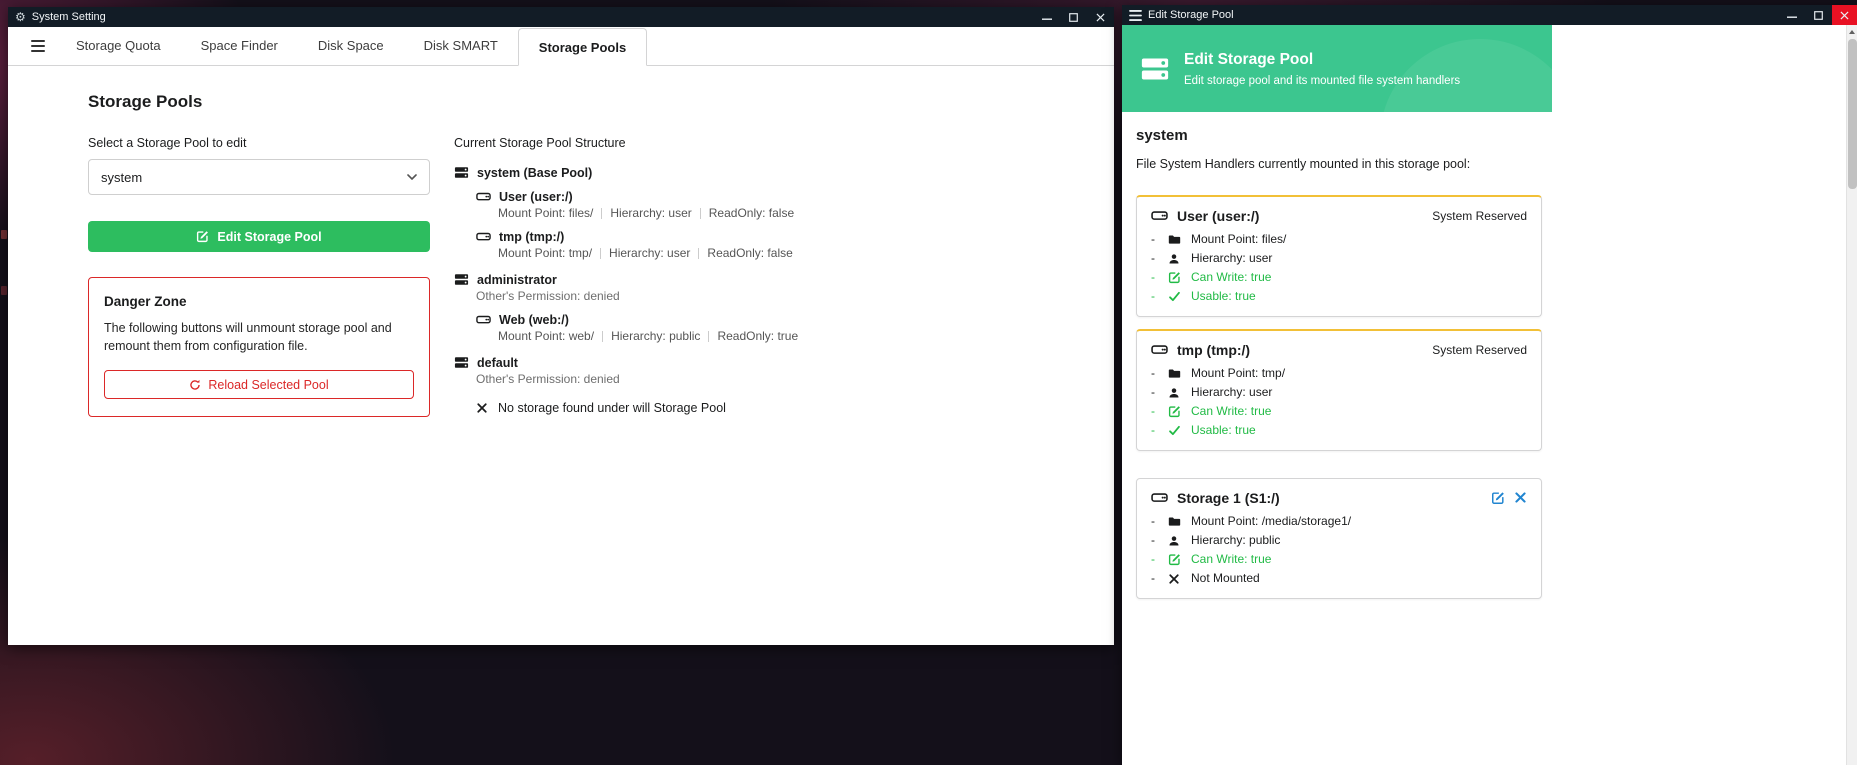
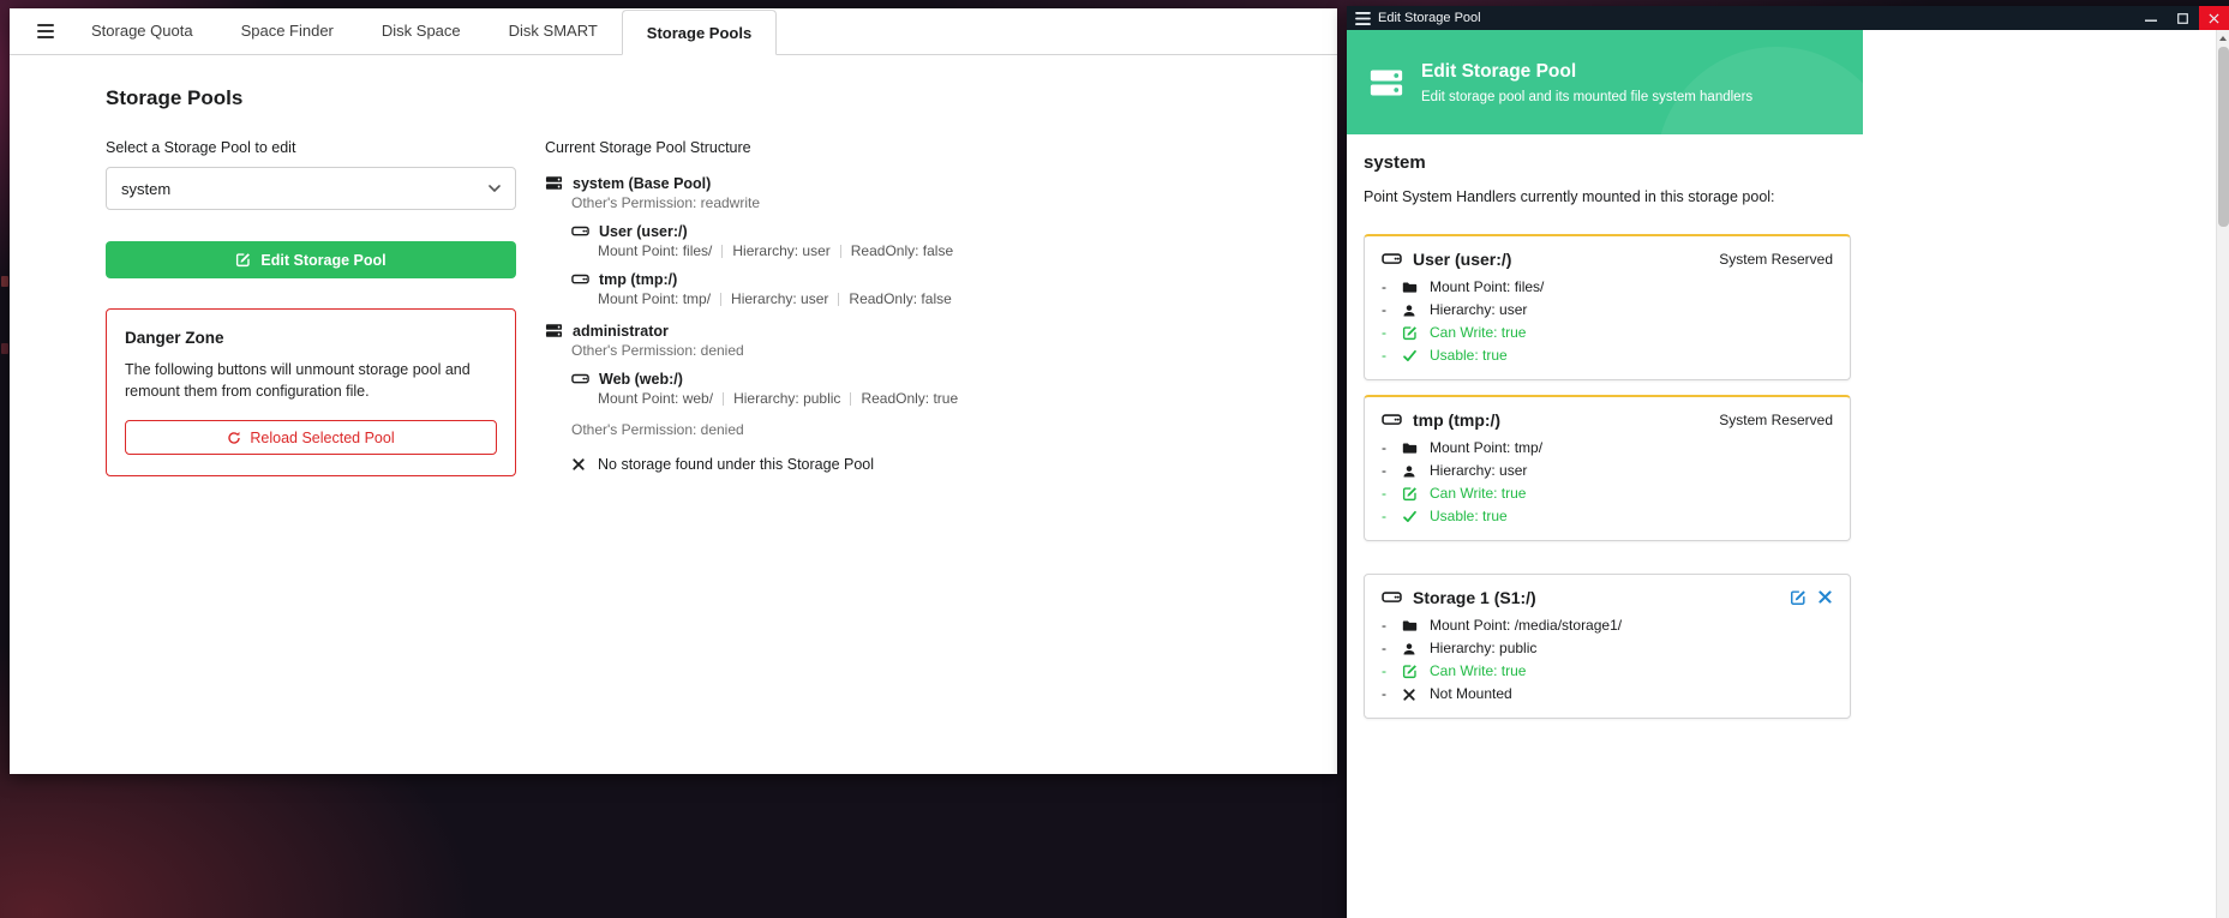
- ⚙
- System Setting
  Storage Quota
  Space Finder
  Disk Space
  Disk SMART
  Storage Pools
  Storage Pools
  Select a Storage Pool to edit
  system
  Edit Storage Pool
  Danger Zone
  The following buttons will unmount storage pool and remount them from configuration file.
  Reload Selected Pool
  Current Storage Pool Structure
  system (Base Pool)
+ Other's Permission: readwrite
  User (user:/)
  Mount Point: files/
  Hierarchy: user
  ReadOnly: false
  tmp (tmp:/)
  Mount Point: tmp/
  Hierarchy: user
  ReadOnly: false
  administrator
  Other's Permission: denied
  Web (web:/)
  Mount Point: web/
  Hierarchy: public
  ReadOnly: true
- default
  Other's Permission: denied
- No storage found under will Storage Pool
+ No storage found under this Storage Pool
  Edit Storage Pool
  Edit Storage Pool
  Edit storage pool and its mounted file system handlers
  system
- File System Handlers currently mounted in this storage pool:
+ Point System Handlers currently mounted in this storage pool:
  User (user:/)
  System Reserved
  -
  Mount Point: files/
  -
  Hierarchy: user
  -
  Can Write: true
  -
  Usable: true
  tmp (tmp:/)
  System Reserved
  -
  Mount Point: tmp/
  -
  Hierarchy: user
  -
  Can Write: true
  -
  Usable: true
  Storage 1 (S1:/)
  -
  Mount Point: /media/storage1/
  -
  Hierarchy: public
  -
  Can Write: true
  -
  Not Mounted
